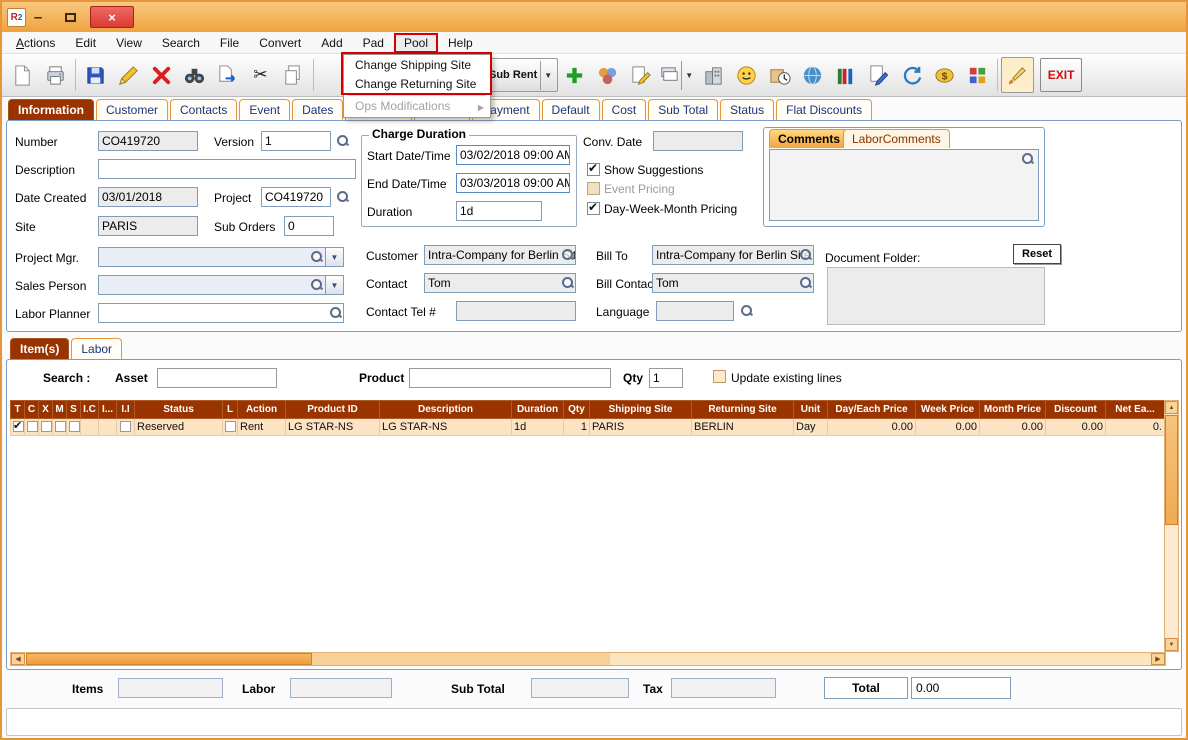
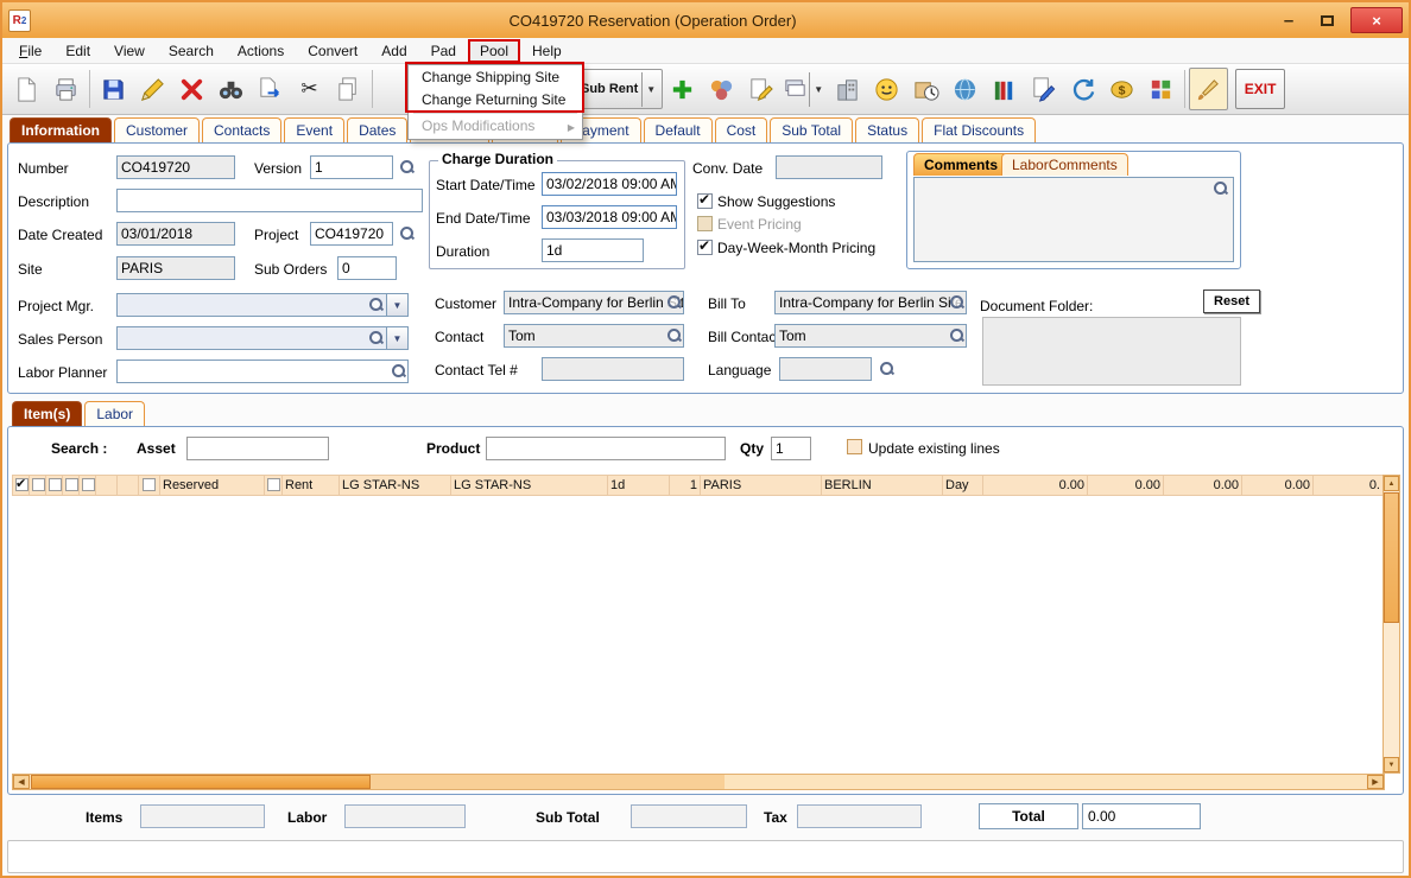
  R
  2
+ CO419720 Reservation (Operation Order)
  –
  ×
- Actions
+ File
  Edit
  View
  Search
- File
+ Actions
  Convert
  Add
  Pad
  Pool
  Help
  ✂
  Sub Rent
  ▼
  ▼
  $
  EXIT
  Information
  Customer
  Contacts
  Event
  Dates
  ayment
  Default
  Cost
  Sub Total
  Status
  Flat Discounts
  Number
  CO419720
  Version
  1
  Description
  Date Created
  03/01/2018
  Project
  CO419720
  Site
  PARIS
  Sub Orders
  0
  Project Mgr.
  ▼
  Sales Person
  ▼
  Labor Planner
  Charge Duration
  Start Date/Time
  03/02/2018 09:00 AM
  End Date/Time
  03/03/2018 09:00 AM
  Duration
  1d
  Conv. Date
  Show Suggestions
  Event Pricing
  Day-Week-Month Pricing
  Customer
  Intra-Company for Berlint
  Bill To
  Intra-Company for Berlin S
  Contact
  Tom
  Bill Contac
  Tom
  Contact Tel #
  Language
  Comments
  LaborComments
  Document Folder:
  Reset
  Item(s)
  Labor
  Search :
  Asset
  Product
  Qty
  1
  Update existing lines
- T	C	X	M	S	I.C	I...	I.I	Status	L	Action	Product ID	Description	Duration	Qty	Shipping Site	Returning Site	Unit	Day/Each Price	Week Price	Month Price	Discount	Net Ea...
  								Reserved		Rent	LG STAR-NS	LG STAR-NS	1d	1	PARIS	BERLIN	Day	0.00	0.00	0.00	0.00	0.
  Items
  Labor
  Sub Total
  Tax
  Total
  0.00
  Change Shipping Site
  Change Returning Site
  Ops Modifications
  ▶
